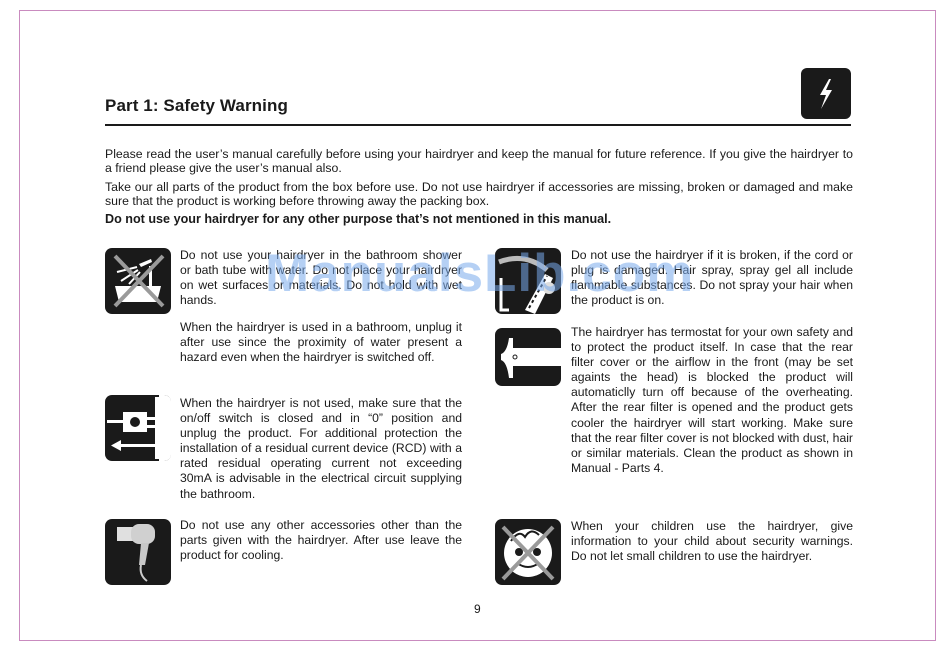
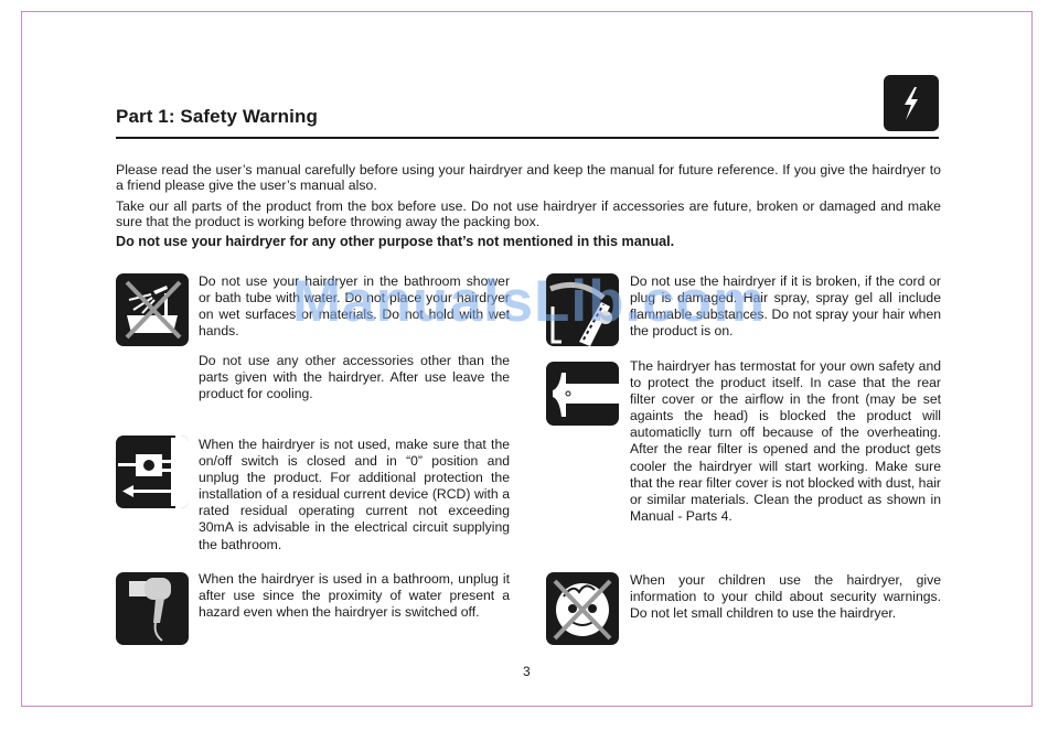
  Part 1: Safety Warning
  Please read the user’s manual carefully before using your hairdryer and keep the manual for future reference. If you give the hairdryer to a friend please give the user’s manual also.
- Take our all parts of the product from the box before use. Do not use hairdryer if accessories are missing, broken or damaged and make sure that the product is working before throwing away the packing box.
+ Take our all parts of the product from the box before use. Do not use hairdryer if accessories are future, broken or damaged and make sure that the product is working before throwing away the packing box.
  Do not use your hairdryer for any other purpose that’s not mentioned in this manual.
  Do not use your hairdryer in the bathroom shower or bath tube with water. Do not place your hairdryer on wet surfaces or materials. Do not hold with wet hands.
- When the hairdryer is used in a bathroom, unplug it after use since the proximity of water present a hazard even when the hairdryer is switched off.
+ Do not use any other accessories other than the parts given with the hairdryer. After use leave the product for cooling.
  When the hairdryer is not used, make sure that the on/off switch is closed and in “0” position and unplug the product. For additional protection the installation of a residual current device (RCD) with a rated residual operating current not exceeding 30mA is advisable in the electrical circuit supplying the bathroom.
- Do not use any other accessories other than the parts given with the hairdryer. After use leave the product for cooling.
+ When the hairdryer is used in a bathroom, unplug it after use since the proximity of water present a hazard even when the hairdryer is switched off.
  Do not use the hairdryer if it is broken, if the cord or plug is damaged. Hair spray, spray gel all include flammable substances. Do not spray your hair when the product is on.
  The hairdryer has termostat for your own safety and to protect the product itself. In case that the rear filter cover or the airflow in the front (may be set againts the head) is blocked the product will automaticlly turn off because of the overheating. After the rear filter is opened and the product gets cooler the hairdryer will start working. Make sure that the rear filter cover is not blocked with dust, hair or similar materials. Clean the product as shown in Manual - Parts 4.
  When your children use the hairdryer, give information to your child about security warnings. Do not let small children to use the hairdryer.
  ManualsLib.com
- 9
+ 3
